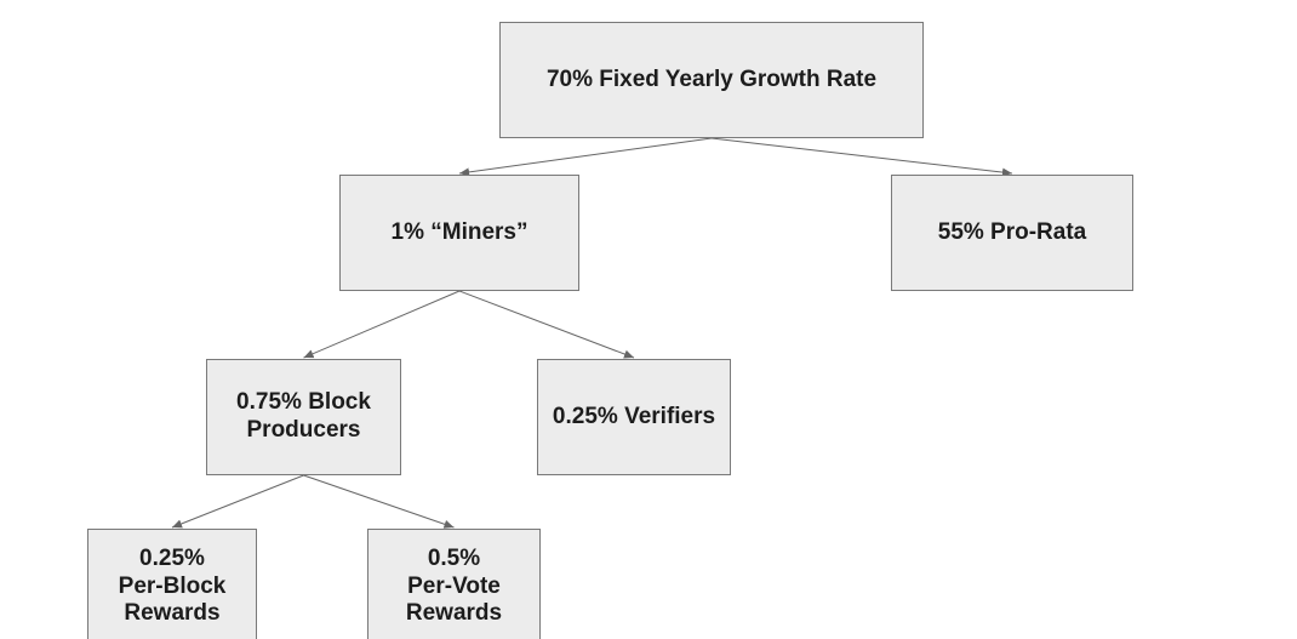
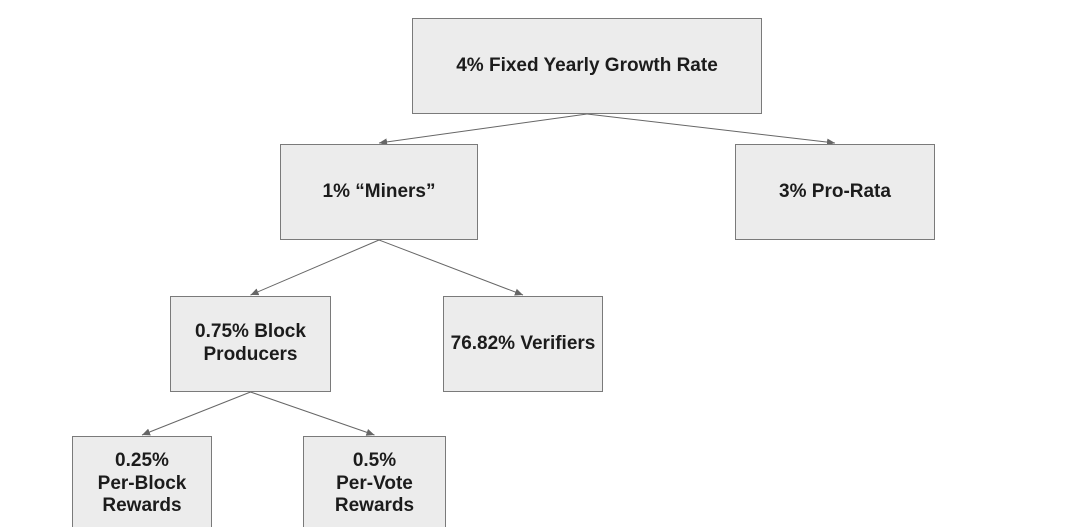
- 70% Fixed Yearly Growth Rate
+ 4% Fixed Yearly Growth Rate
  1% “Miners”
- 55% Pro-Rata
+ 3% Pro-Rata
  0.75% Block
  Producers
- 0.25% Verifiers
+ 76.82% Verifiers
  0.25%
  Per-Block
  Rewards
  0.5%
  Per-Vote
  Rewards
